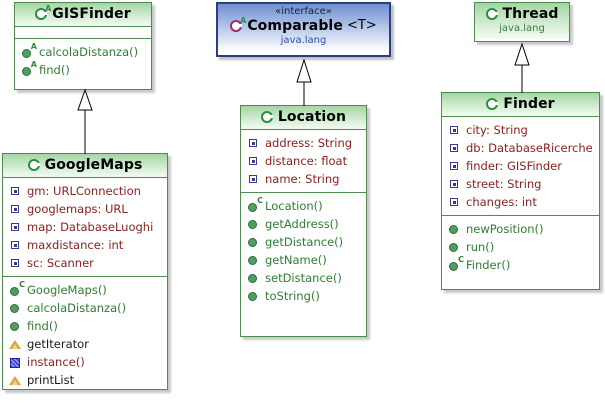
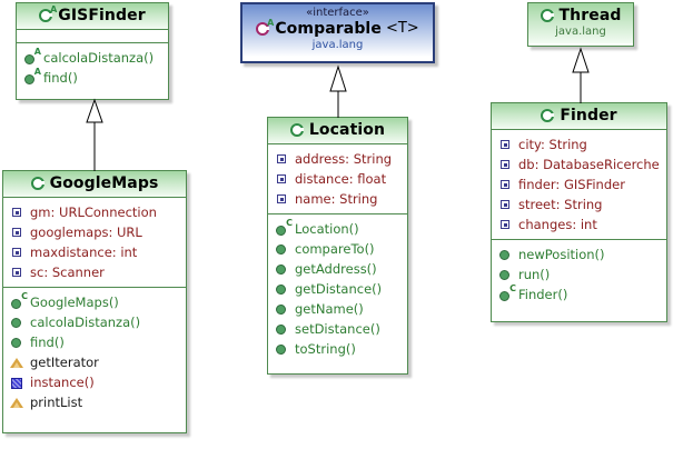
  A
  GISFinder
  A
  calcolaDistanza()
  A
  find()
  GoogleMaps
  gm: URLConnection
  googlemaps: URL
- map: DatabaseLuoghi
  maxdistance: int
  sc: Scanner
  C
  GoogleMaps()
  calcolaDistanza()
  find()
  getIterator
  instance()
  printList
  «interface»
  A
  Comparable
  <T>
  java.lang
  Location
  address: String
  distance: float
  name: String
  C
  Location()
+ compareTo()
  getAddress()
  getDistance()
  getName()
  setDistance()
  toString()
  Thread
  java.lang
  Finder
  city: String
  db: DatabaseRicerche
  finder: GISFinder
  street: String
  changes: int
  newPosition()
  run()
  C
  Finder()
